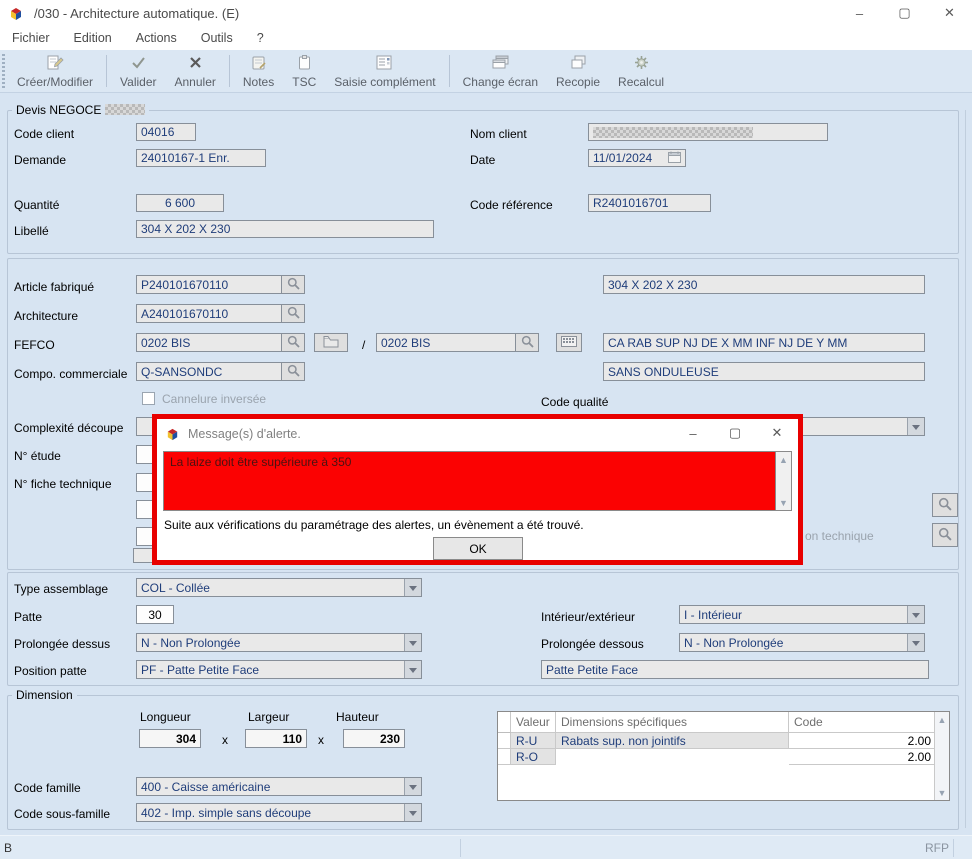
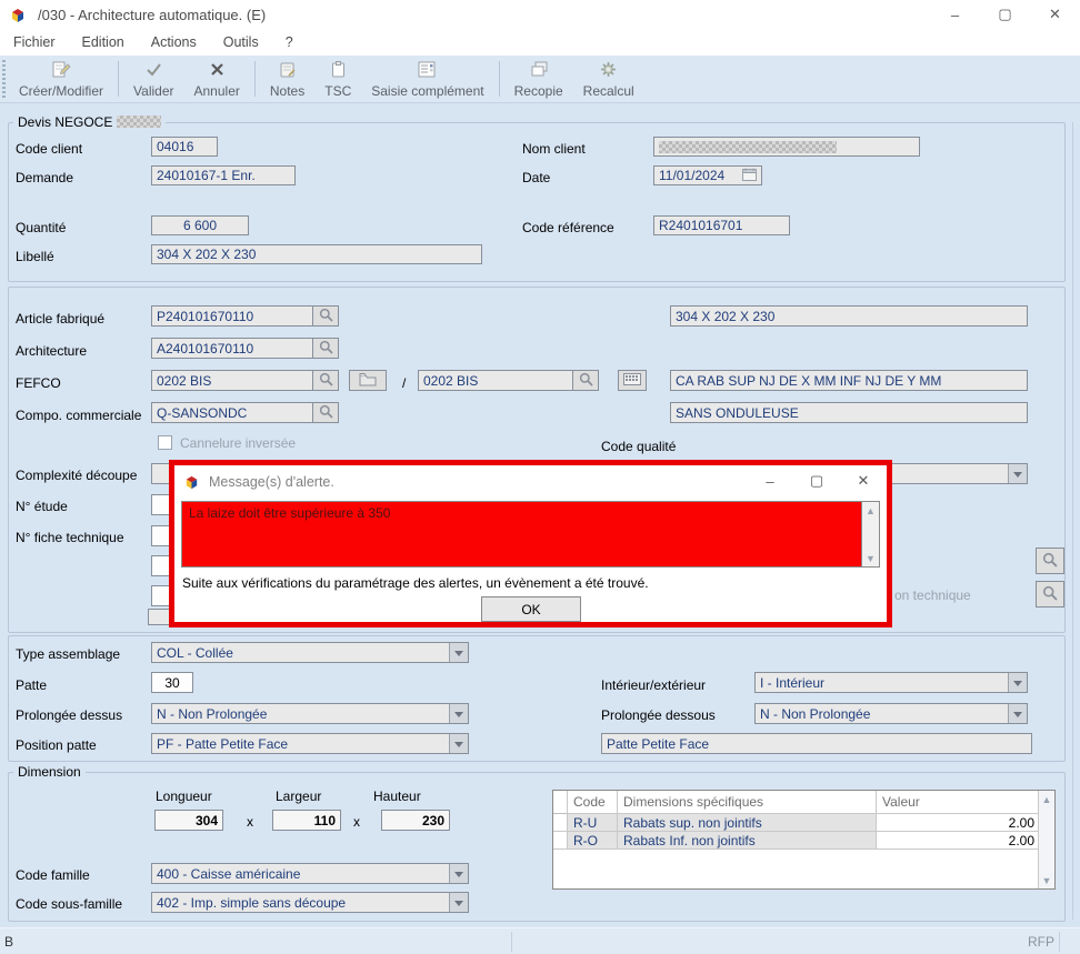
  /030 - Architecture automatique. (E)
  –
  ▢
  ✕
  Fichier
  Edition
  Actions
  Outils
  ?
  Créer/Modifier
  Valider
  Annuler
  Notes
  TSC
  Saisie complément
- Change écran
  Recopie
  Recalcul
  Devis NEGOCE
  Code client
  04016
  Demande
  24010167-1 Enr.
  Quantité
  6 600
  Libellé
  304 X 202 X 230
  Nom client
  Date
  11/01/2024
  Code référence
  R2401016701
  Article fabriqué
  P240101670110
  304 X 202 X 230
  Architecture
  A240101670110
  FEFCO
  0202 BIS
  /
  0202 BIS
  CA RAB SUP NJ DE X MM INF NJ DE Y MM
  Compo. commerciale
  Q-SANSONDC
  SANS ONDULEUSE
  Cannelure inversée
  Code qualité
  Complexité découpe
  N° étude
  N° fiche technique
  on technique
  Type assemblage
  COL - Collée
  Patte
  30
  Prolongée dessus
  N - Non Prolongée
  Position patte
  PF - Patte Petite Face
  Intérieur/extérieur
  I - Intérieur
  Prolongée dessous
  N - Non Prolongée
  Patte Petite Face
  Dimension
  Longueur
  Largeur
  Hauteur
  304
  x
  110
  x
  230
  Code famille
  400 - Caisse américaine
  Code sous-famille
  402 - Imp. simple sans découpe
- Valeur
+ Code
  Dimensions spécifiques
- Code
+ Valeur
  R-U
  Rabats sup. non jointifs
  2.00
  R-O
+ Rabats Inf. non jointifs
  2.00
  ▲
  ▼
  B
  RFP
  Message(s) d'alerte.
  –
  ▢
  ✕
  La laize doit être supérieure à 350
  ▲
  ▼
  Suite aux vérifications du paramétrage des alertes, un évènement a été trouvé.
  OK
